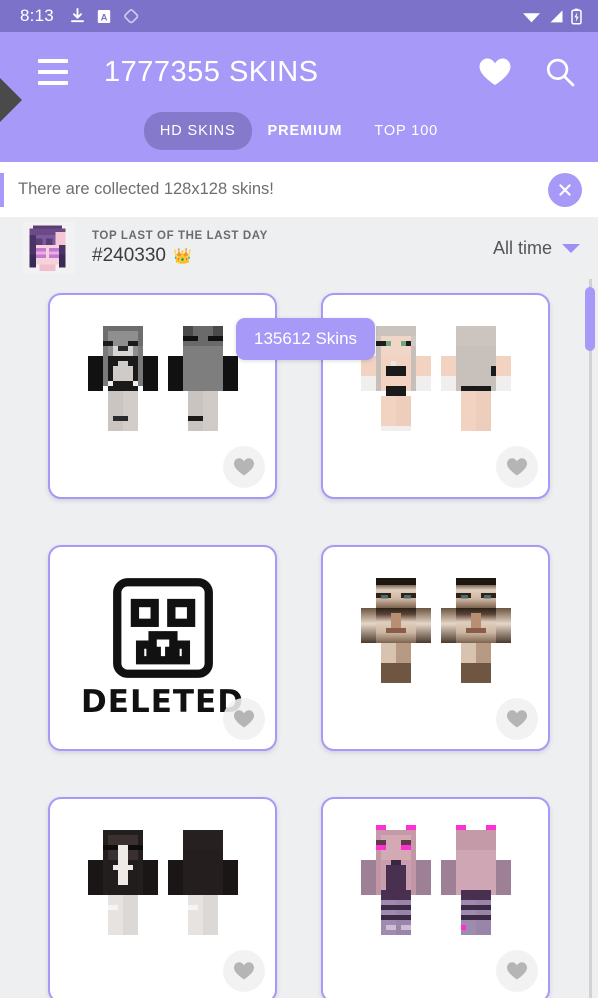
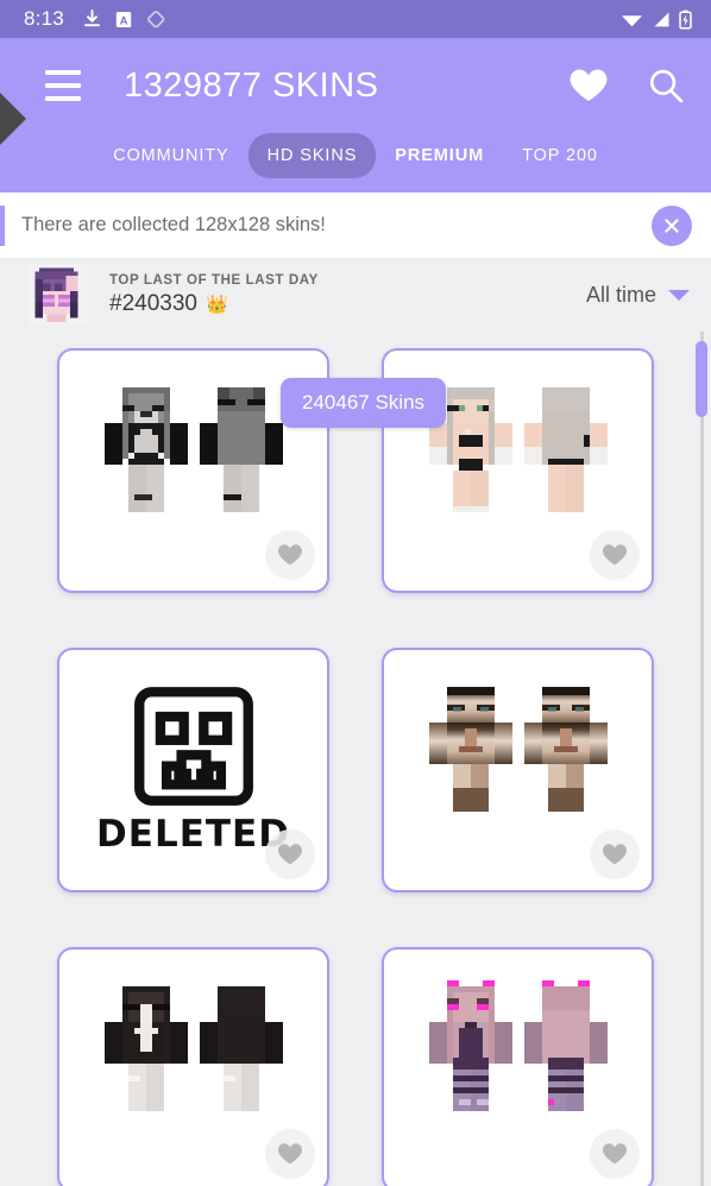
  8:13
  A
- 1777355 SKINS
+ 1329877 SKINS
+ COMMUNITY
  HD SKINS
  PREMIUM
- TOP 100
+ TOP 200
  There are collected 128x128 skins!
  TOP LAST OF THE LAST DAY
  #240330
  👑
  All time
  DELETED
- 135612 Skins
+ 240467 Skins
